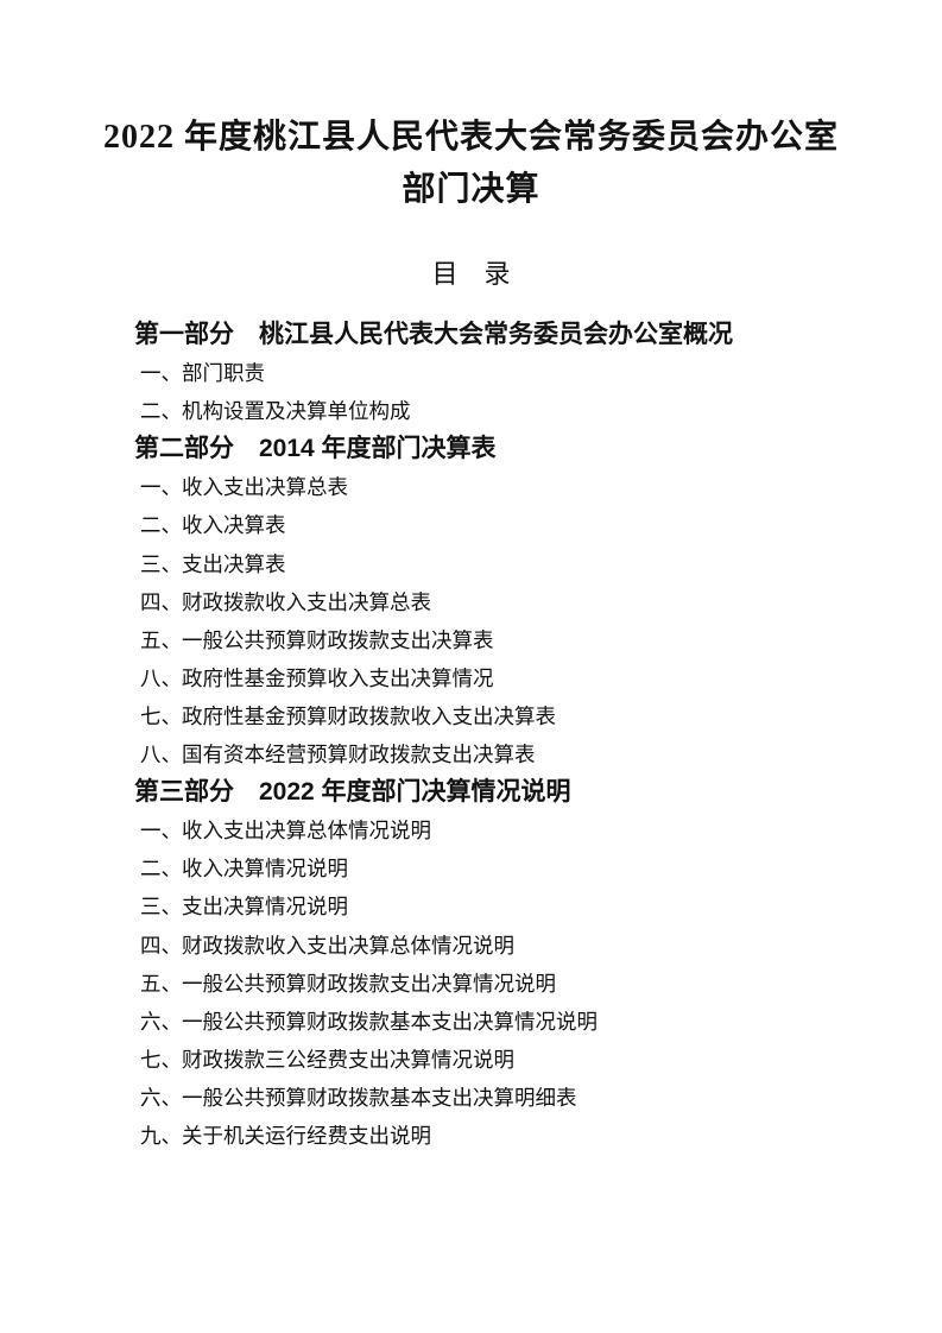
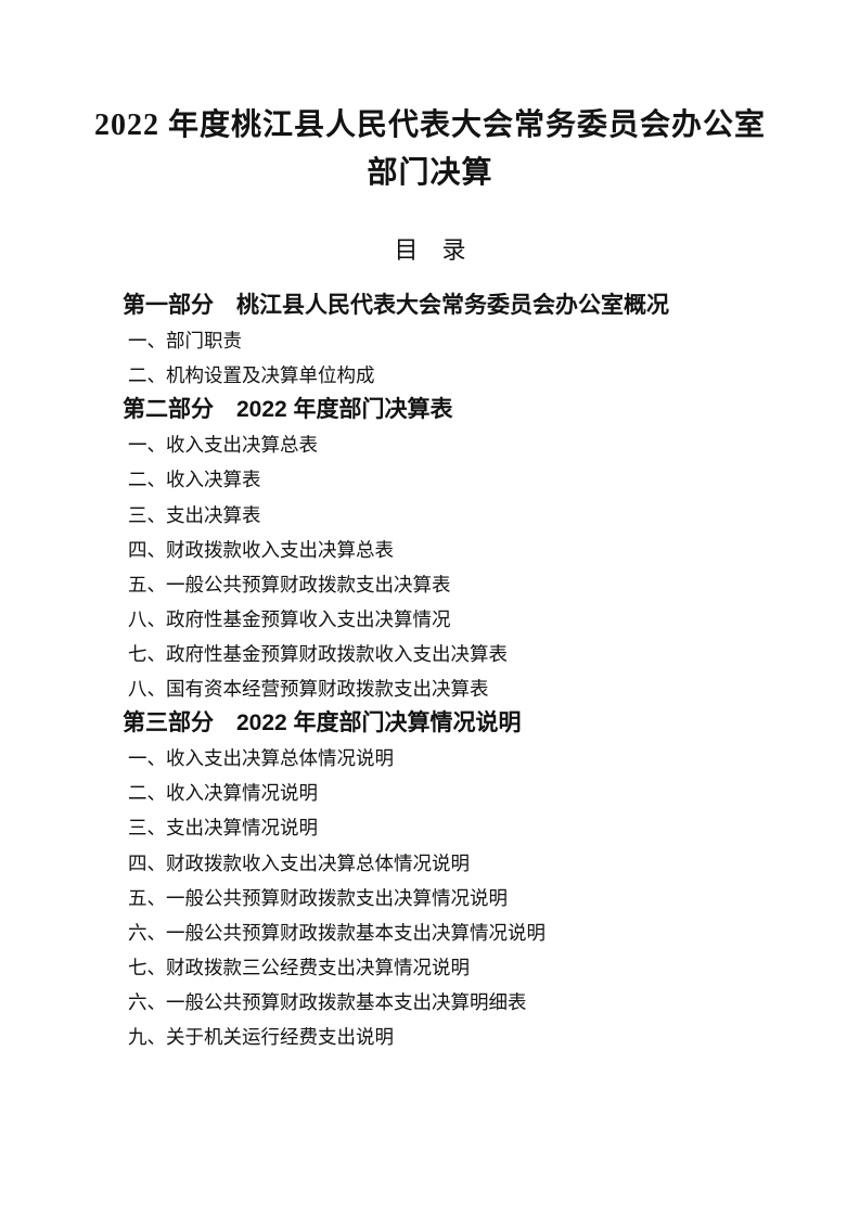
  2022 年度桃江县人民代表大会常务委员会办公室
  部门决算
  目 录
  第一部分 桃江县人民代表大会常务委员会办公室概况
  一、部门职责
  二、机构设置及决算单位构成
- 第二部分 2014 年度部门决算表
+ 第二部分 2022 年度部门决算表
  一、收入支出决算总表
  二、收入决算表
  三、支出决算表
  四、财政拨款收入支出决算总表
  五、一般公共预算财政拨款支出决算表
  八、政府性基金预算收入支出决算情况
  七、政府性基金预算财政拨款收入支出决算表
  八、国有资本经营预算财政拨款支出决算表
  第三部分 2022 年度部门决算情况说明
  一、收入支出决算总体情况说明
  二、收入决算情况说明
  三、支出决算情况说明
  四、财政拨款收入支出决算总体情况说明
  五、一般公共预算财政拨款支出决算情况说明
  六、一般公共预算财政拨款基本支出决算情况说明
  七、财政拨款三公经费支出决算情况说明
  六、一般公共预算财政拨款基本支出决算明细表
  九、关于机关运行经费支出说明
